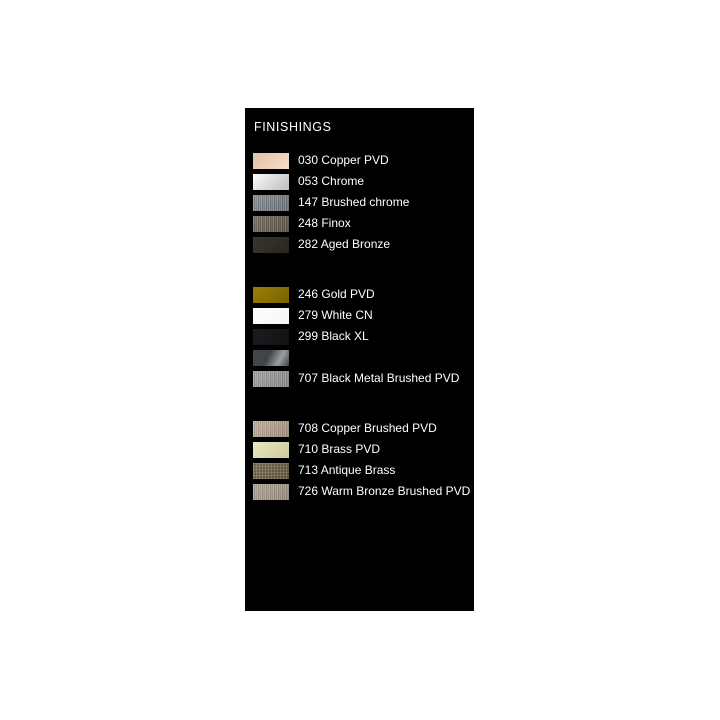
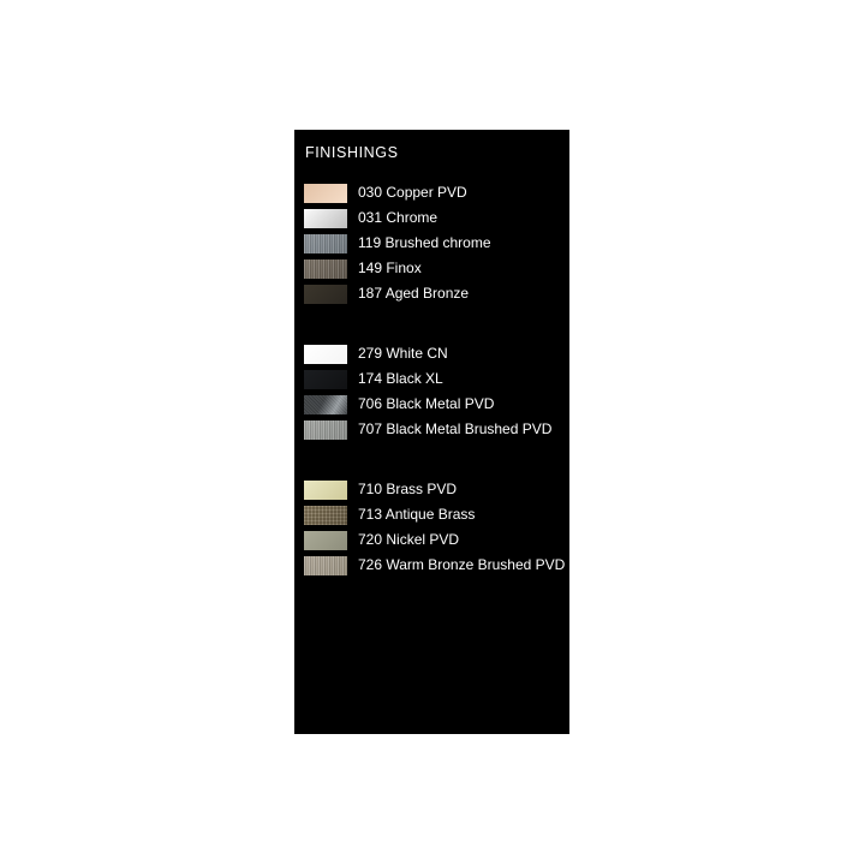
  FINISHINGS
  030 Copper PVD
- 053 Chrome
+ 031 Chrome
- 147 Brushed chrome
+ 119 Brushed chrome
- 248 Finox
+ 149 Finox
- 282 Aged Bronze
+ 187 Aged Bronze
- 246 Gold PVD
  279 White CN
- 299 Black XL
+ 174 Black XL
+ 706 Black Metal PVD
  707 Black Metal Brushed PVD
- 708 Copper Brushed PVD
  710 Brass PVD
  713 Antique Brass
+ 720 Nickel PVD
  726 Warm Bronze Brushed PVD
